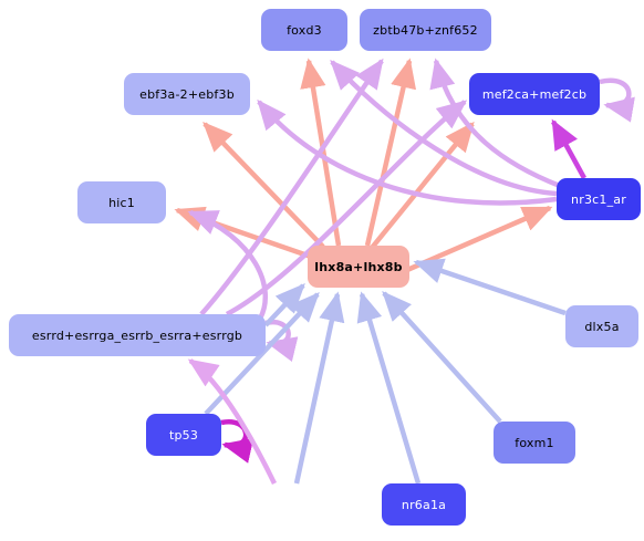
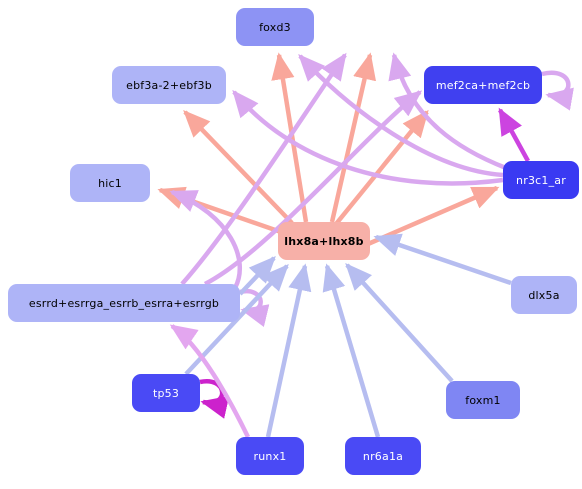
  foxd3
- zbtb47b+znf652
  ebf3a-2+ebf3b
  mef2ca+mef2cb
  hic1
  nr3c1_ar
  lhx8a+lhx8b
  esrrd+esrrga_esrrb_esrra+esrrgb
  dlx5a
  tp53
  foxm1
+ runx1
  nr6a1a
